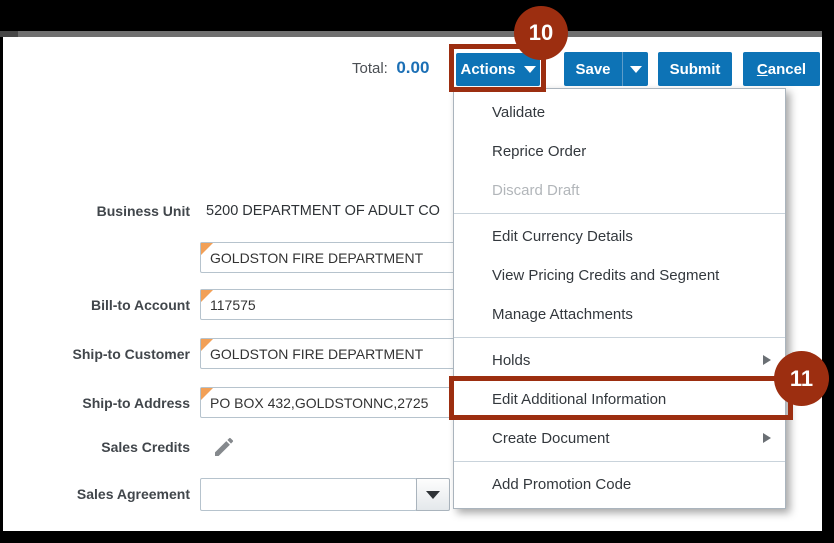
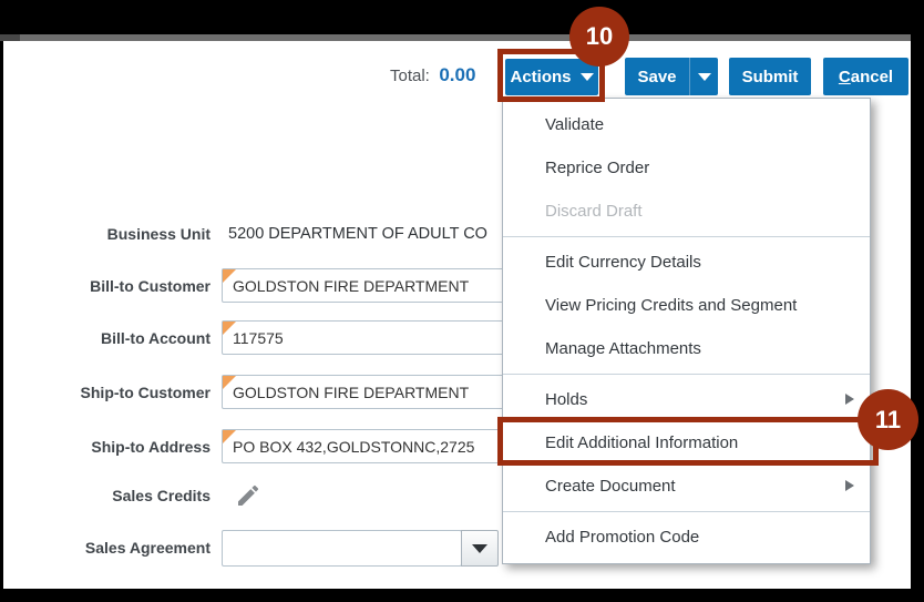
  Total: 0.00
  Actions
  Save
  Submit
  Cancel
  Business Unit
  5200 DEPARTMENT OF ADULT CO
+ Bill-to Customer
  GOLDSTON FIRE DEPARTMENT
  Bill-to Account
  117575
  Ship-to Customer
  GOLDSTON FIRE DEPARTMENT
  Ship-to Address
  PO BOX 432,GOLDSTONNC,2725
  Sales Credits
  Sales Agreement
  Validate
  Reprice Order
  Discard Draft
  Edit Currency Details
  View Pricing Credits and Segment
  Manage Attachments
  Holds
  Edit Additional Information
  Create Document
  Add Promotion Code
  10
  11
